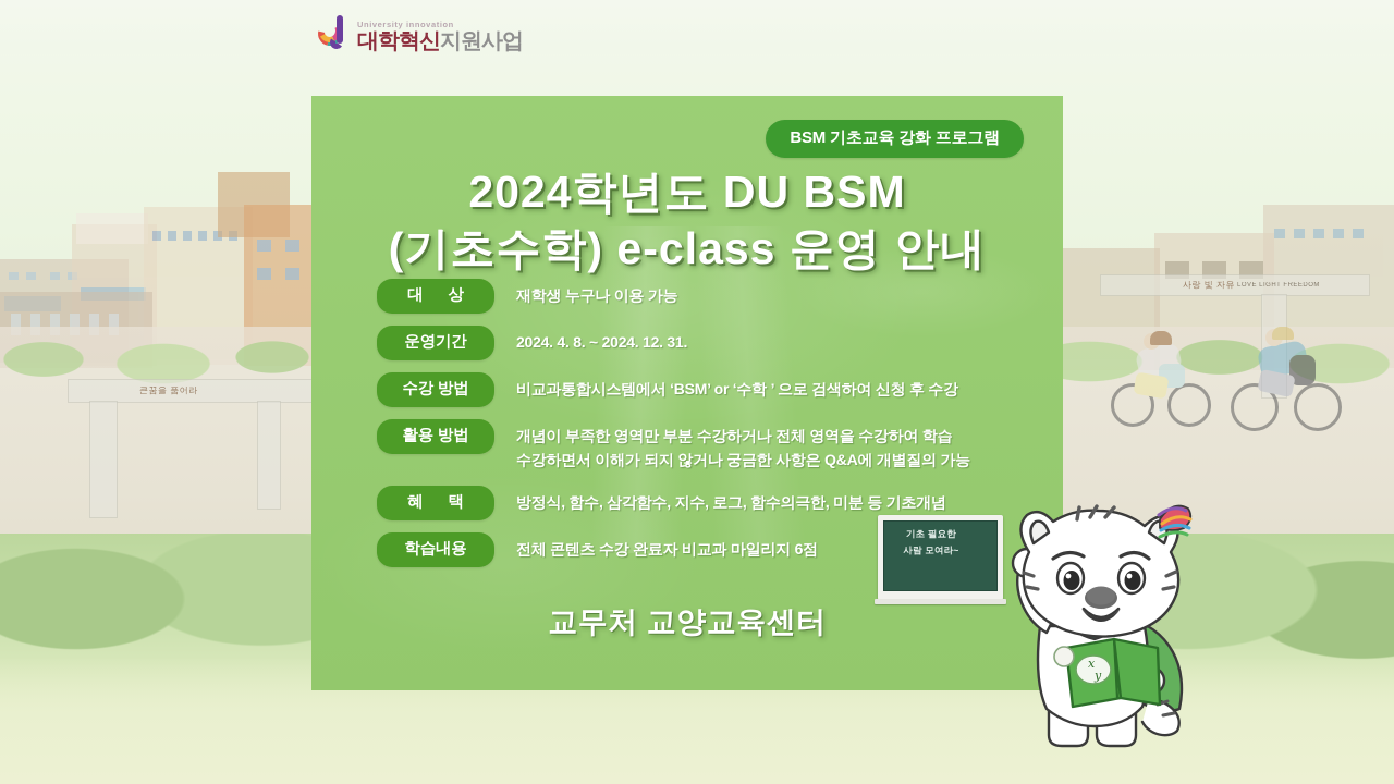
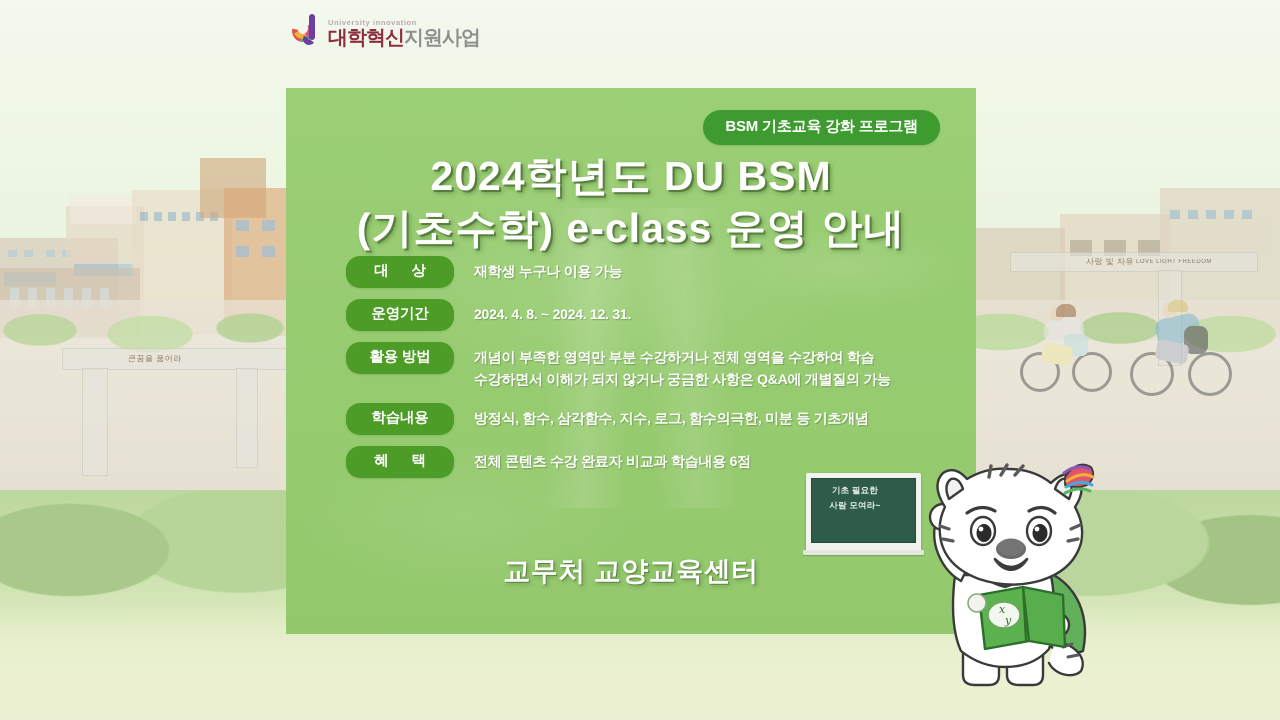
  큰꿈을 품어라
  사랑 빛 자유
  University innovation
  대학혁신지원사업
  BSM 기초교육 강화 프로그램
  2024학년도 DU BSM
  (기초수학) e-class 운영 안내
  대 상
  재학생 누구나 이용 가능
  운영기간
  2024. 4. 8. ~ 2024. 12. 31.
- 수강 방법
- 비교과통합시스템에서 ‘BSM’ or ‘수학 ’ 으로 검색하여 신청 후 수강
  활용 방법
  개념이 부족한 영역만 부분 수강하거나 전체 영역을 수강하여 학습
  수강하면서 이해가 되지 않거나 궁금한 사항은 Q&A에 개별질의 가능
- 혜 택
+ 학습내용
  방정식, 함수, 삼각함수, 지수, 로그, 함수의극한, 미분 등 기초개념
- 학습내용
+ 혜 택
- 전체 콘텐츠 수강 완료자 비교과 마일리지 6점
+ 전체 콘텐츠 수강 완료자 비교과 학습내용 6점
  교무처 교양교육센터
  기초 필요한
  사람 모여라~
  x
  y
